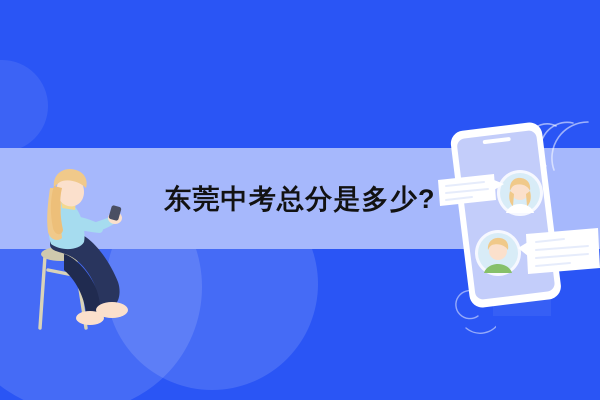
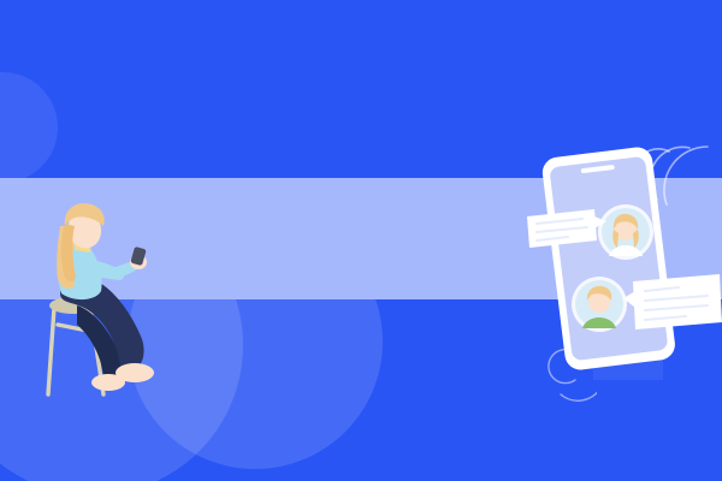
- 东莞中考总分是多少?
